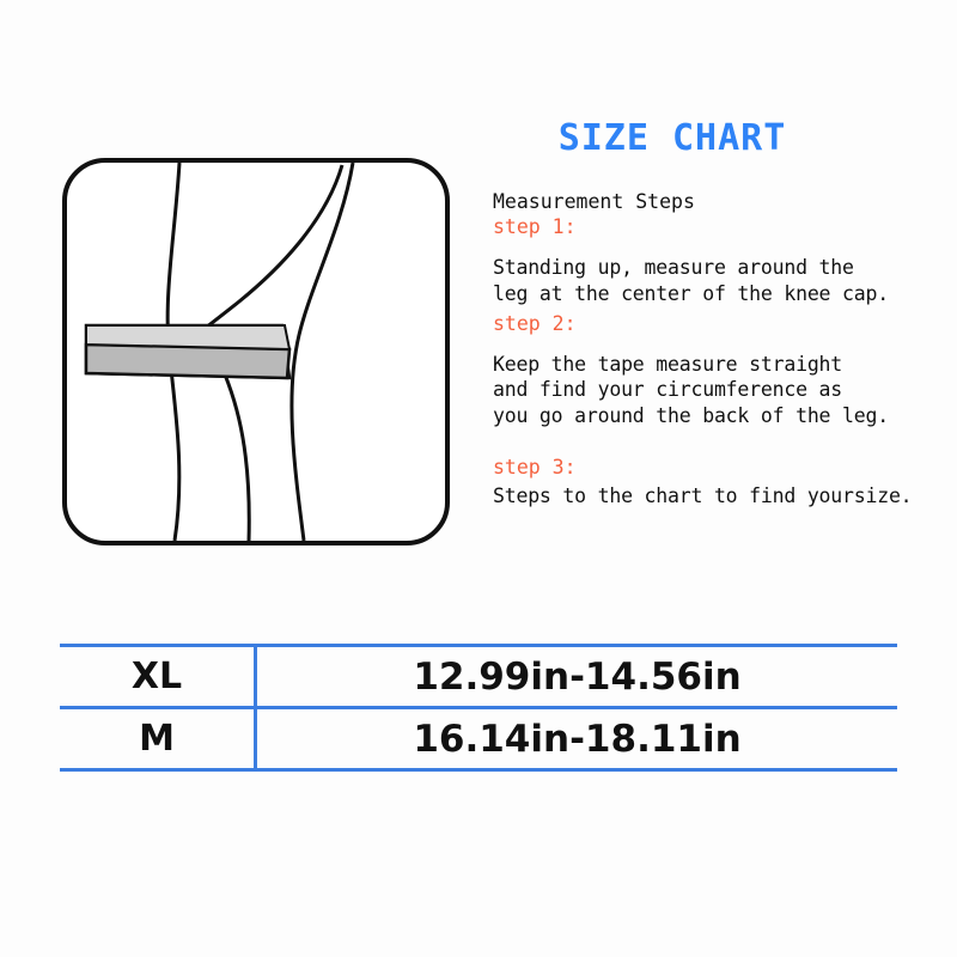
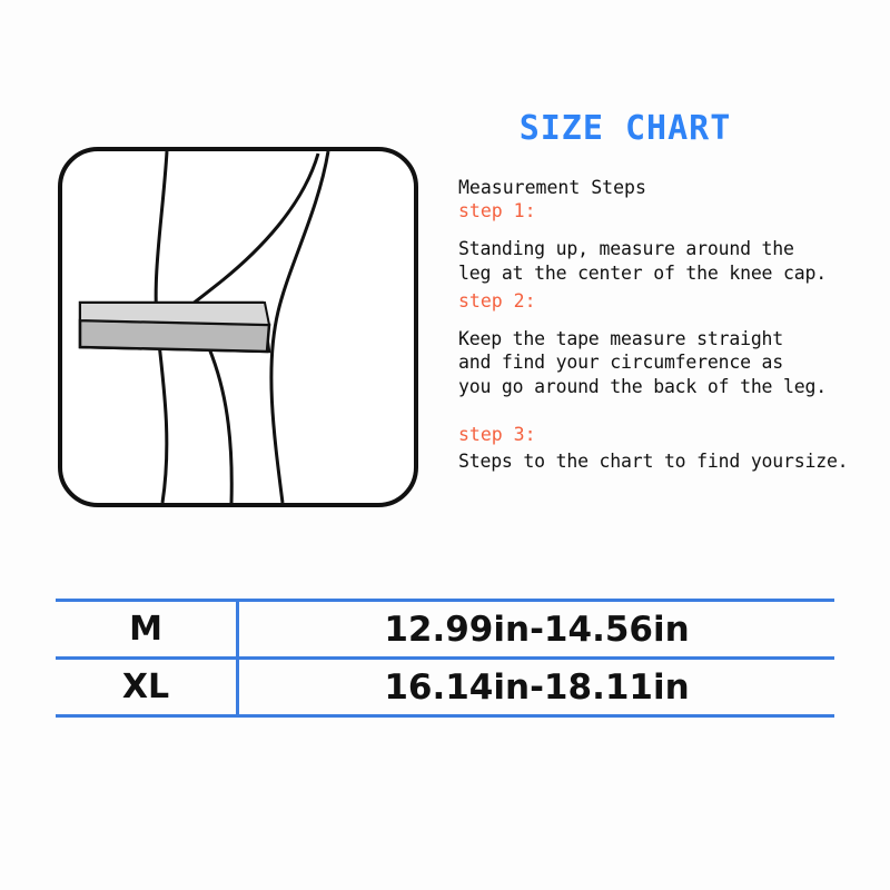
  SIZE CHART
  Measurement Steps
  step 1:
  Standing up, measure around the
  leg at the center of the knee cap.
  step 2:
  Keep the tape measure straight
  and find your circumference as
  you go around the back of the leg.
  step 3:
  Steps to the chart to find yoursize.
- XL	12.99in-14.56in
+ M	12.99in-14.56in
- M	16.14in-18.11in
+ XL	16.14in-18.11in
